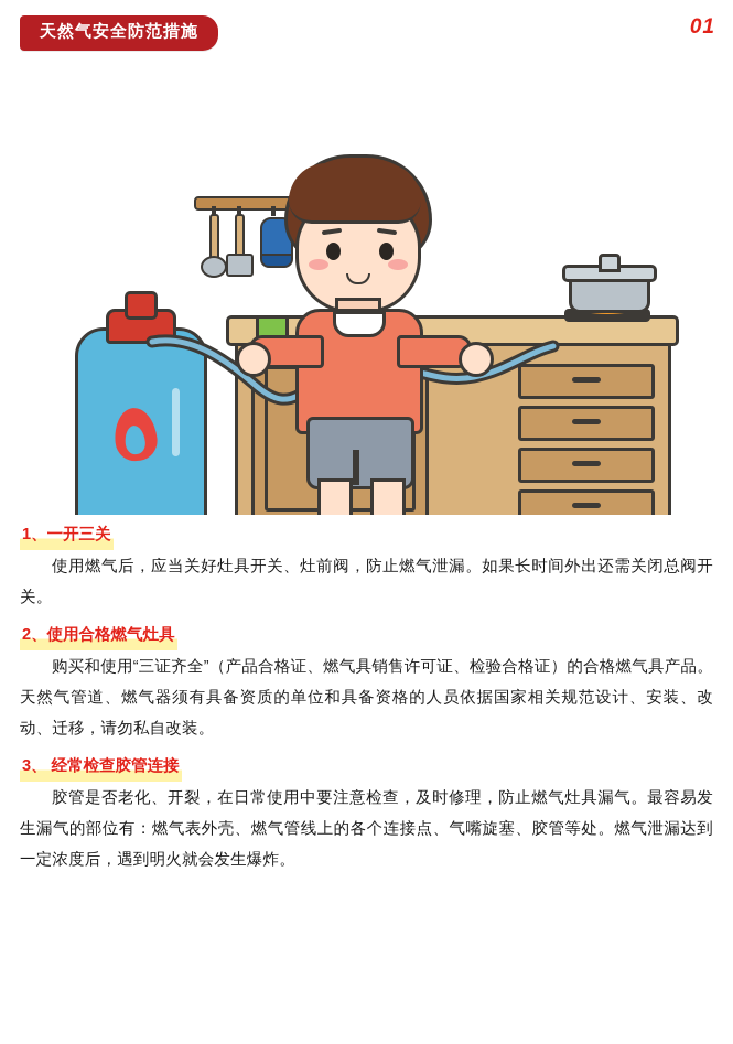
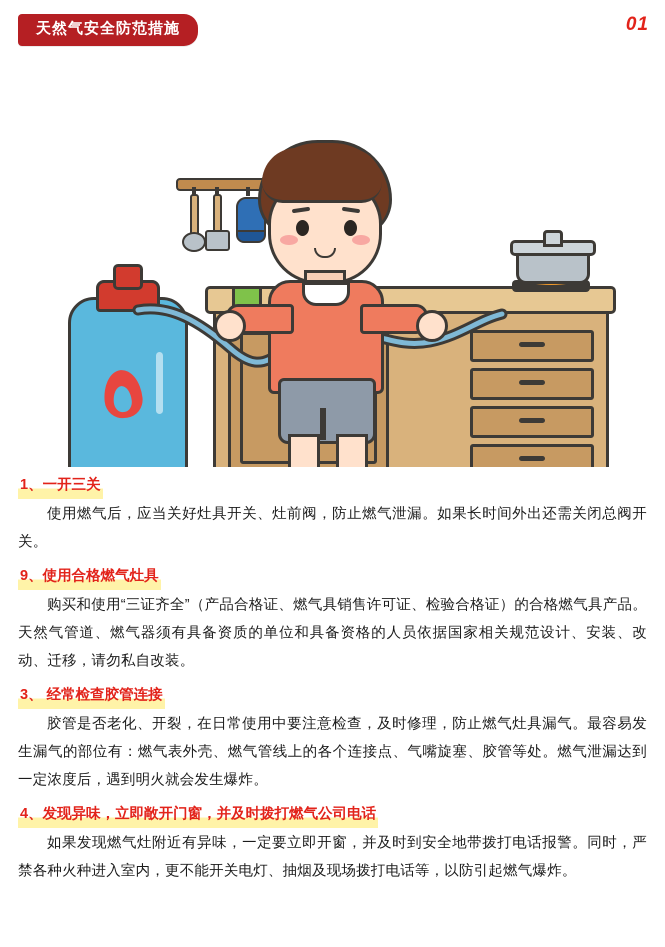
  天然气安全防范措施
  01
  1、一开三关
  使用燃气后，应当关好灶具开关、灶前阀，防止燃气泄漏。如果长时间外出还需关闭总阀开关。
- 2、使用合格燃气灶具
+ 9、使用合格燃气灶具
  购买和使用“三证齐全”（产品合格证、燃气具销售许可证、检验合格证）的合格燃气具产品。天然气管道、燃气器须有具备资质的单位和具备资格的人员依据国家相关规范设计、安装、改动、迁移，请勿私自改装。
  3、 经常检查胶管连接
  胶管是否老化、开裂，在日常使用中要注意检查，及时修理，防止燃气灶具漏气。最容易发生漏气的部位有：燃气表外壳、燃气管线上的各个连接点、气嘴旋塞、胶管等处。燃气泄漏达到一定浓度后，遇到明火就会发生爆炸。
+ 4、发现异味，立即敞开门窗，并及时拨打燃气公司电话
+ 如果发现燃气灶附近有异味，一定要立即开窗，并及时到安全地带拨打电话报警。同时，严禁各种火种进入室内，更不能开关电灯、抽烟及现场拨打电话等，以防引起燃气爆炸。
